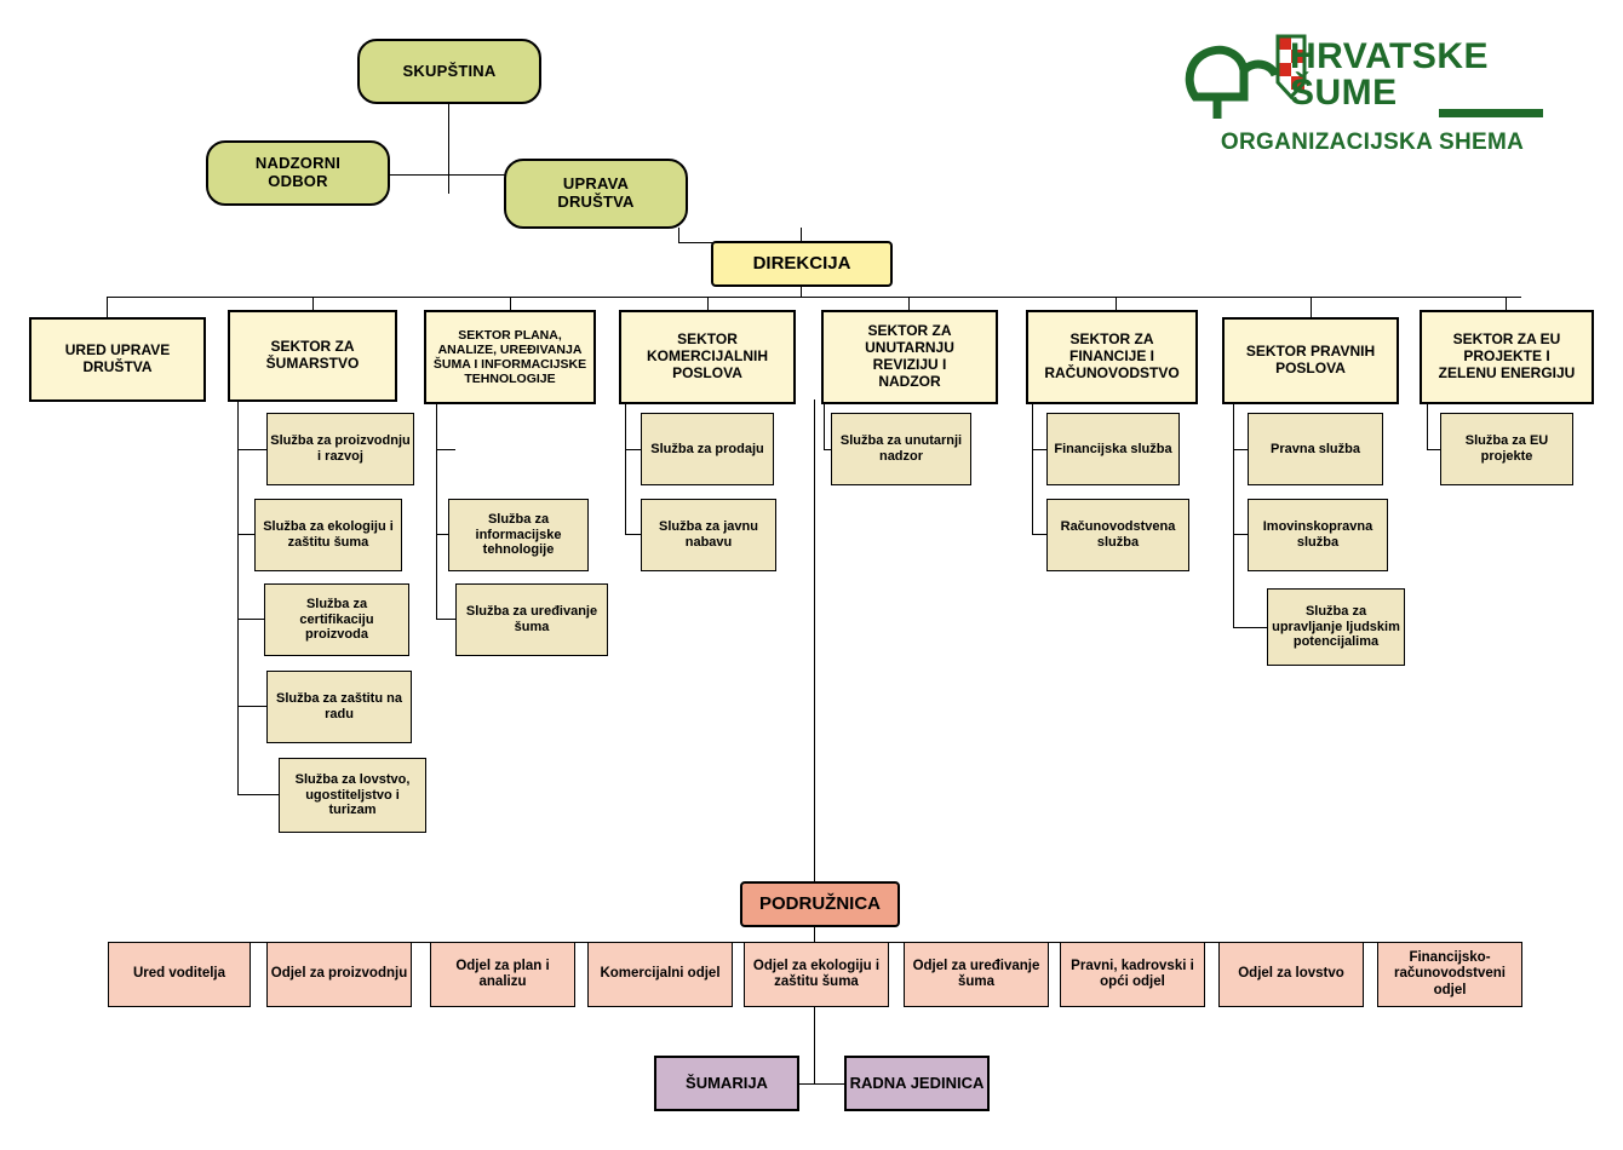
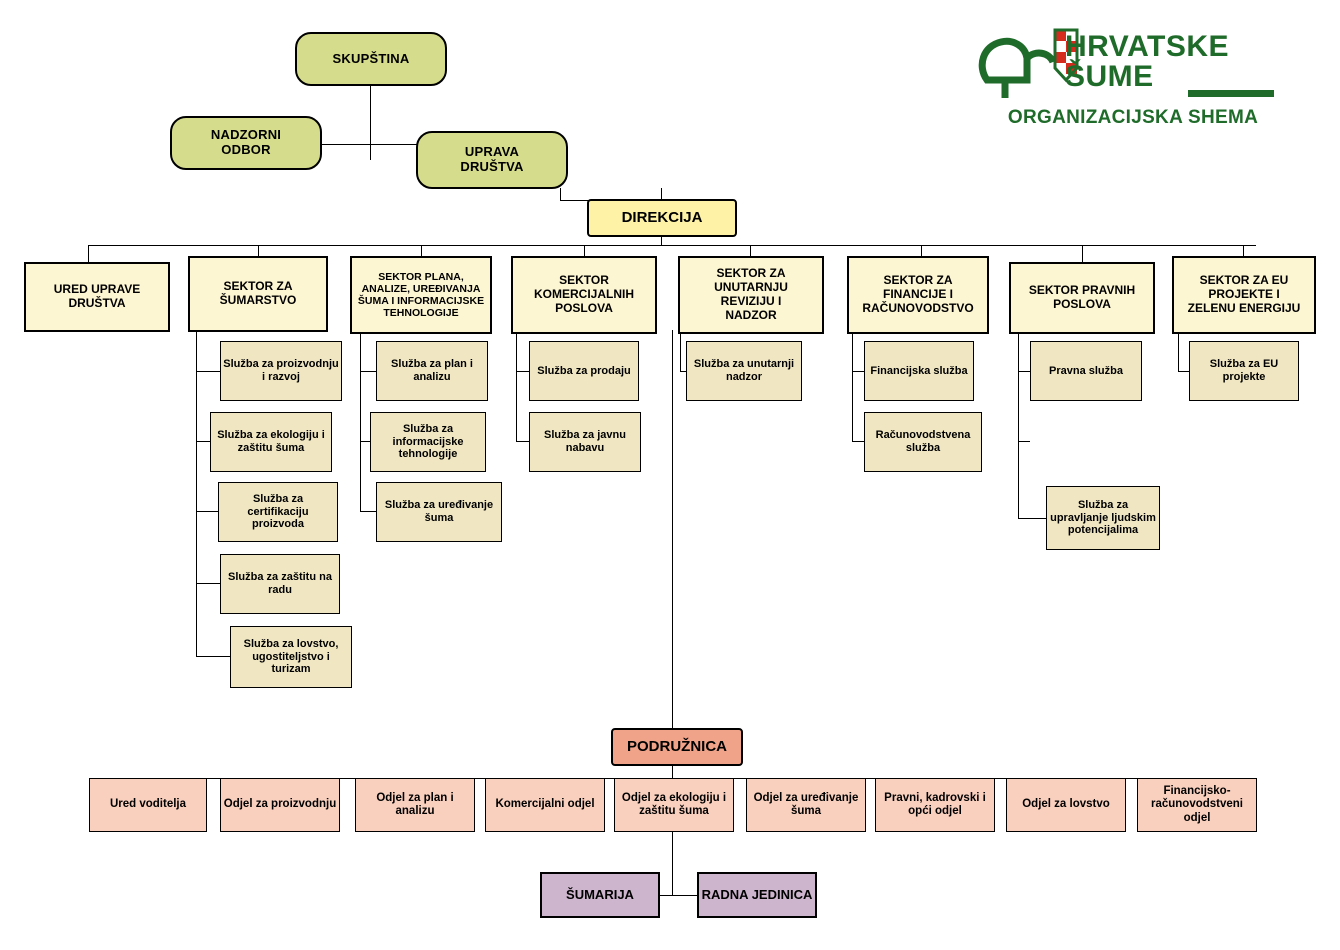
  HRVATSKE
  ŠUME
  ORGANIZACIJSKA SHEMA
  SKUPŠTINA
  NADZORNI
  ODBOR
  UPRAVA
  DRUŠTVA
  DIREKCIJA
  URED UPRAVE
  DRUŠTVA
  SEKTOR ZA
  ŠUMARSTVO
  Služba za proizvodnju i razvoj
  Služba za ekologiju i zaštitu šuma
  Služba za certifikaciju proizvoda
  Služba za zaštitu na radu
  Služba za lovstvo, ugostiteljstvo i turizam
  SEKTOR PLANA,
  ANALIZE, UREĐIVANJA
  ŠUMA I INFORMACIJSKE
  TEHNOLOGIJE
+ Služba za plan i analizu
  Služba za informacijske tehnologije
  Služba za uređivanje šuma
  SEKTOR
  KOMERCIJALNIH
  POSLOVA
  Služba za prodaju
  Služba za javnu nabavu
  SEKTOR ZA
  UNUTARNJU
  REVIZIJU I
  NADZOR
  Služba za unutarnji nadzor
  SEKTOR ZA
  FINANCIJE I
  RAČUNOVODSTVO
  Financijska služba
  Računovodstvena služba
  SEKTOR PRAVNIH
  POSLOVA
  Pravna služba
- Imovinskopravna služba
  Služba za upravljanje ljudskim potencijalima
  SEKTOR ZA EU
  PROJEKTE I
  ZELENU ENERGIJU
  Služba za EU projekte
  PODRUŽNICA
  Ured voditelja
  Odjel za proizvodnju
  Odjel za plan i analizu
  Komercijalni odjel
  Odjel za ekologiju i zaštitu šuma
  Odjel za uređivanje šuma
  Pravni, kadrovski i opći odjel
  Odjel za lovstvo
  Financijsko-računovodstveni odjel
  ŠUMARIJA
  RADNA JEDINICA
